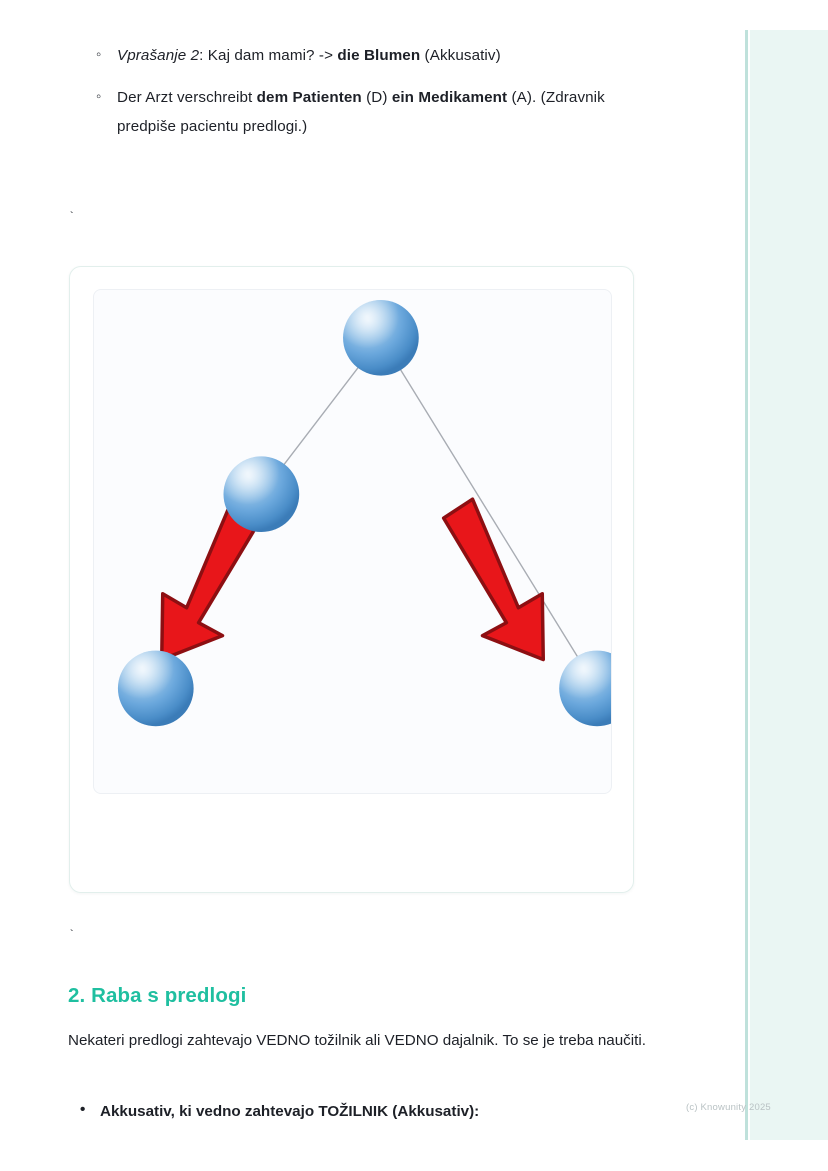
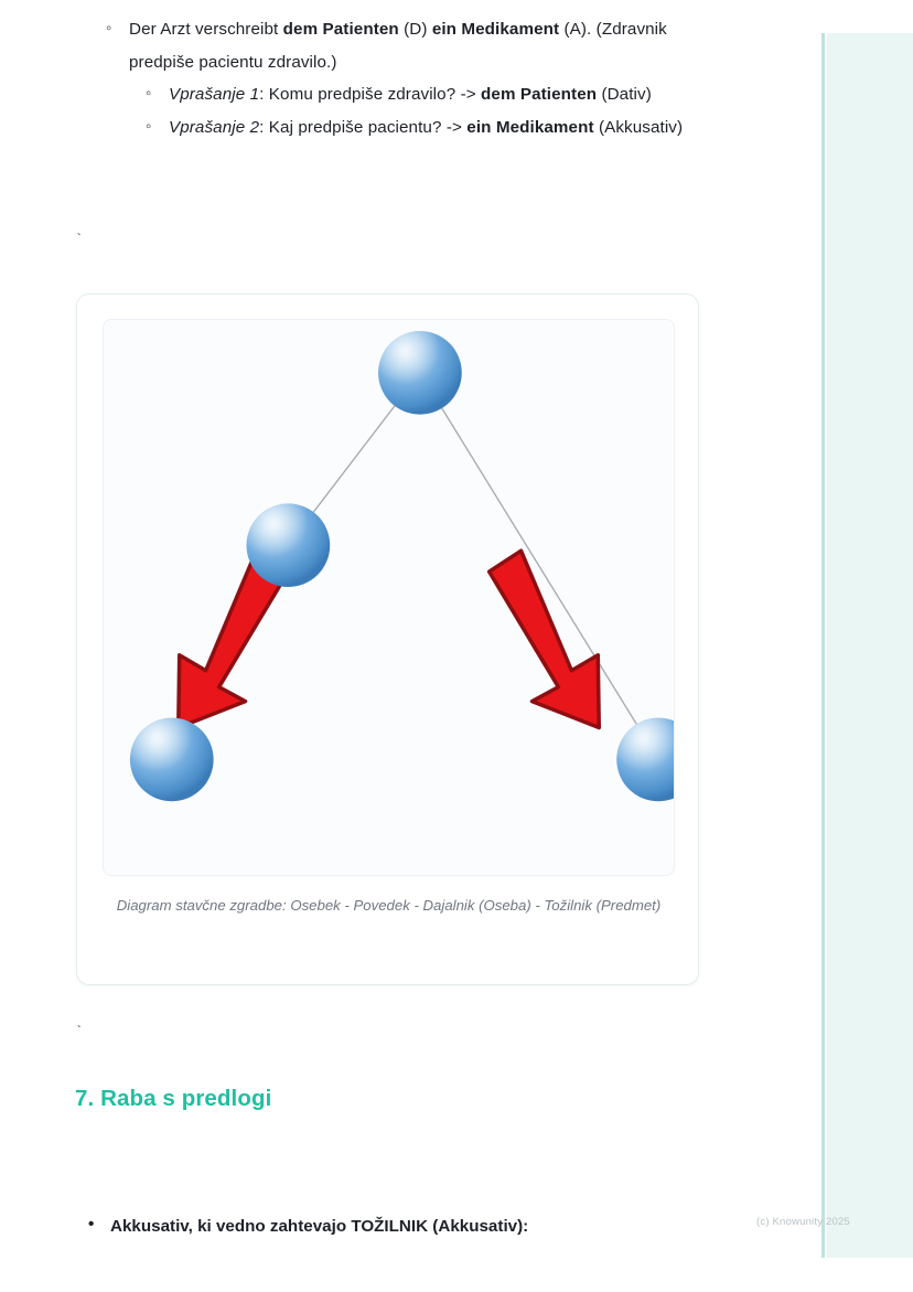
- Vprašanje 2: Kaj dam mami? -> die Blumen (Akkusativ)
  ◦
- Der Arzt verschreibt dem Patienten (D) ein Medikament (A). (Zdravnik predpiše pacientu predlogi.)
+ Der Arzt verschreibt dem Patienten (D) ein Medikament (A). (Zdravnik predpiše pacientu zdravilo.)
+ Vprašanje 1: Komu predpiše zdravilo? -> dem Patienten (Dativ)
+ Vprašanje 2: Kaj predpiše pacientu? -> ein Medikament (Akkusativ)
  `
  `
+ Diagram stavčne zgradbe: Osebek - Povedek - Dajalnik (Oseba) - Tožilnik (Predmet)
- 2. Raba s predlogi
+ 7. Raba s predlogi
- Nekateri predlogi zahtevajo VEDNO tožilnik ali VEDNO dajalnik. To se je treba naučiti.
  Akkusativ, ki vedno zahtevajo TOŽILNIK (Akkusativ):
  (c) Knowunity 2025
